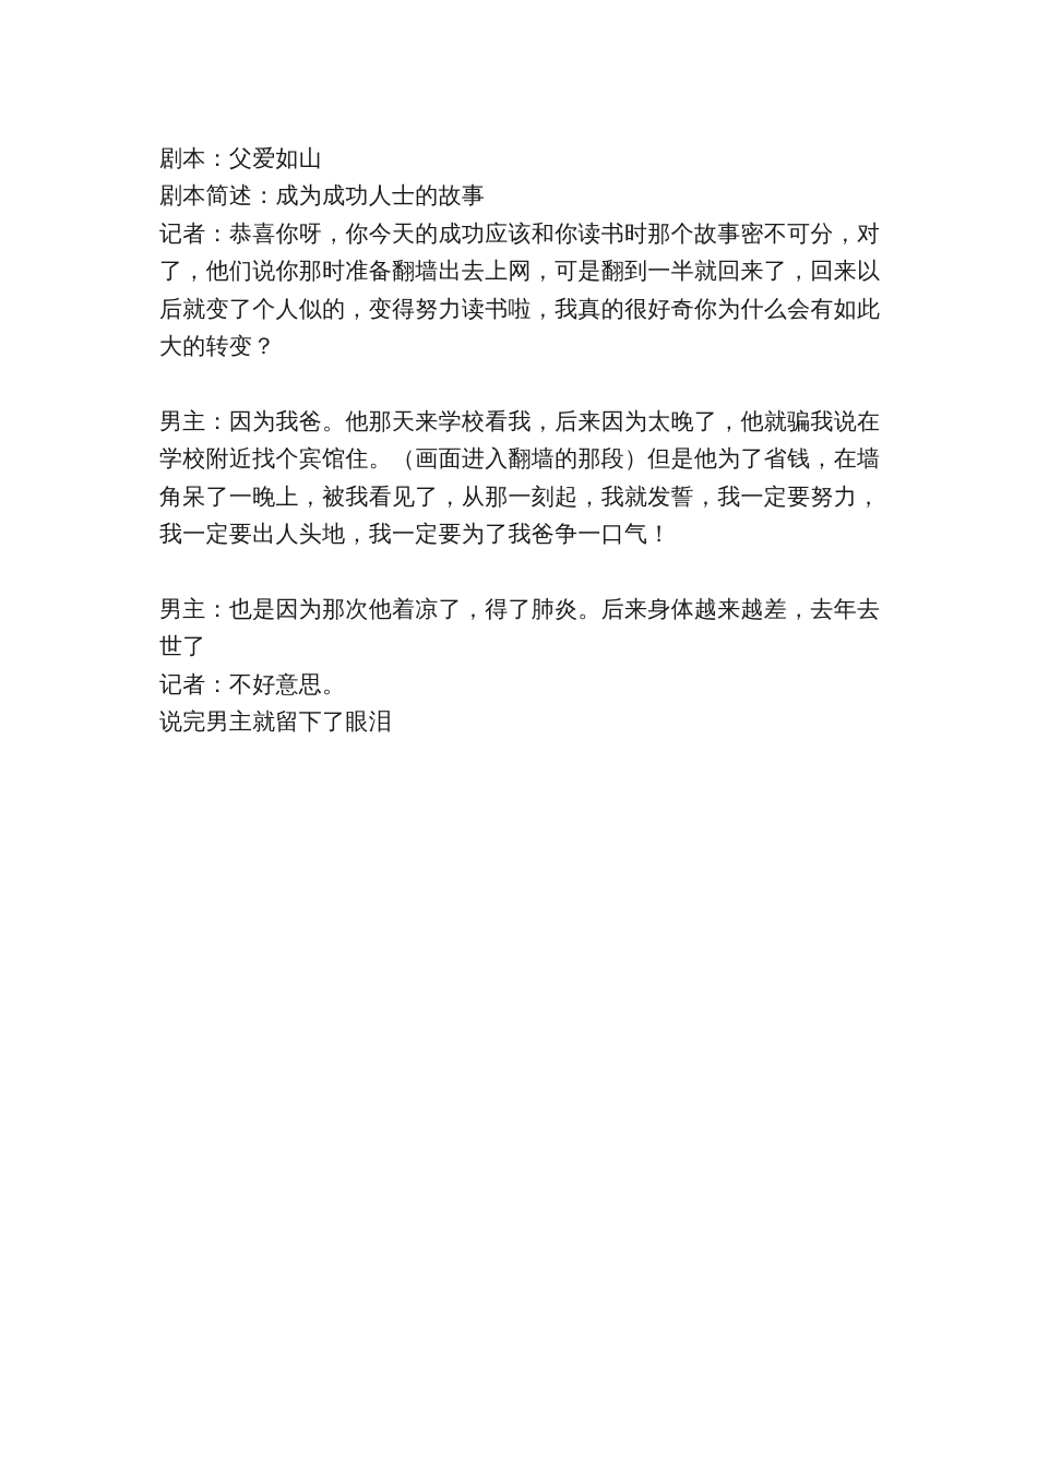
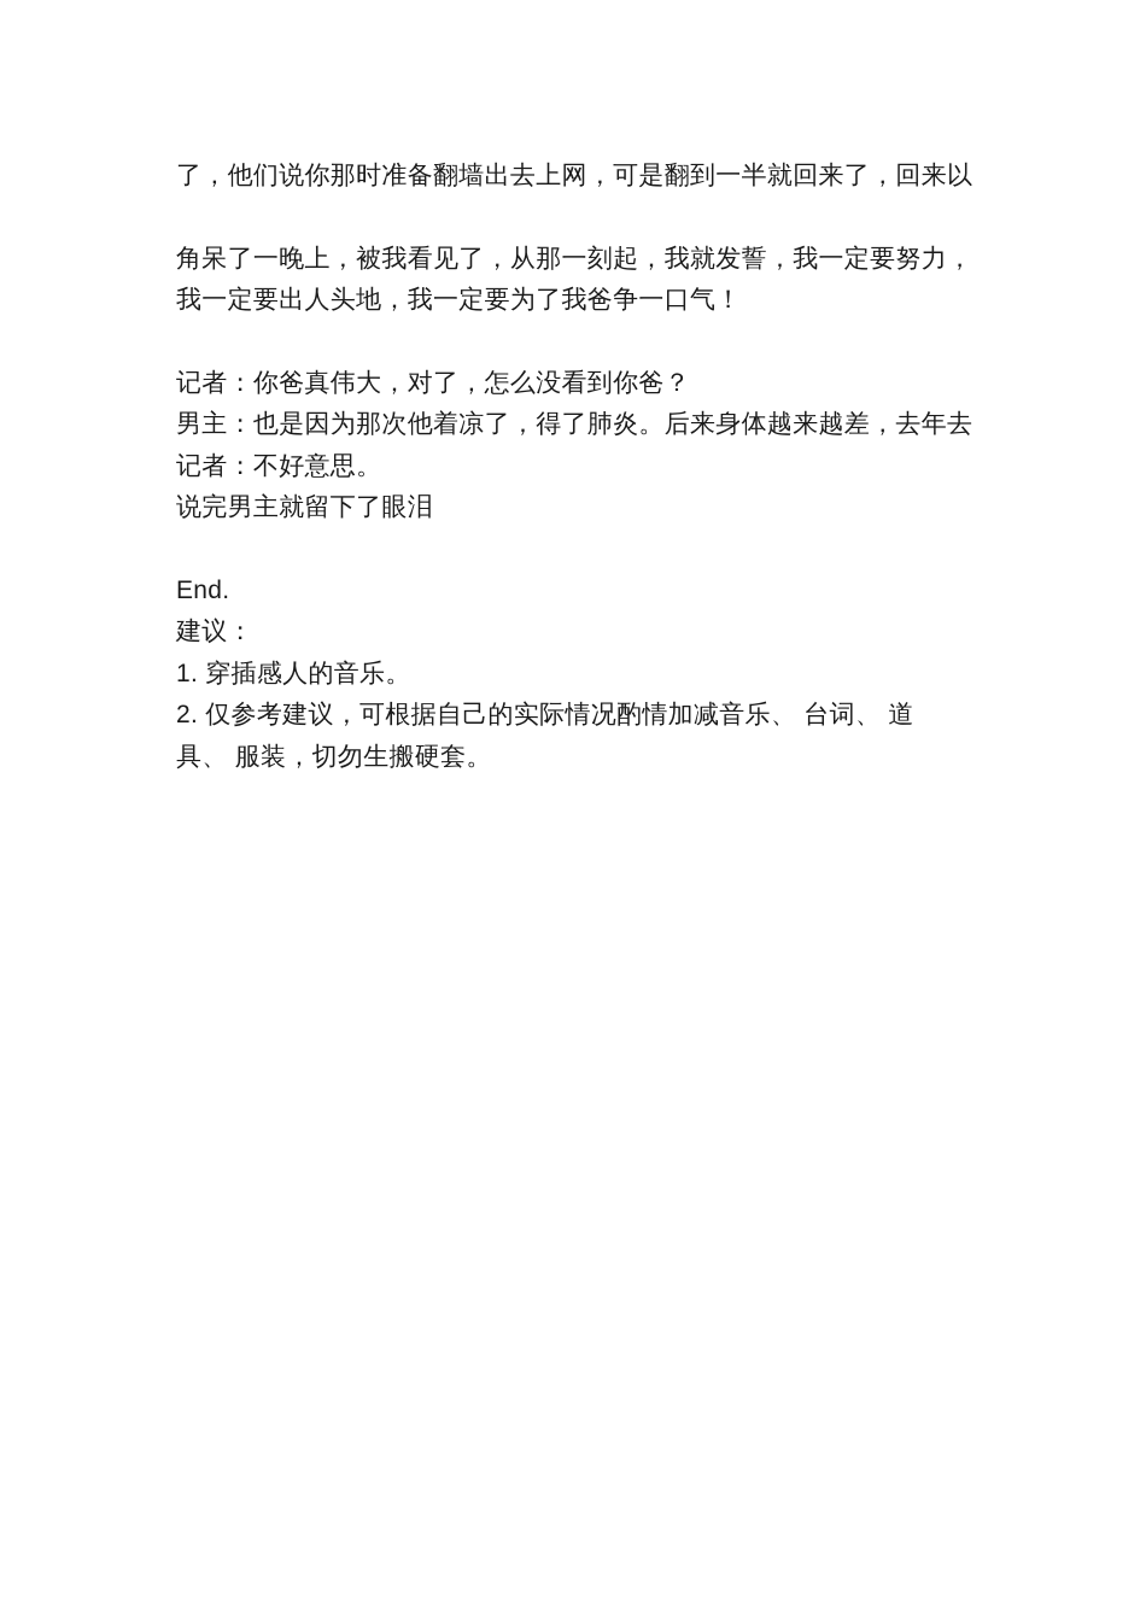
- 剧本：父爱如山
- 剧本简述：成为成功人士的故事
- 记者：恭喜你呀，你今天的成功应该和你读书时那个故事密不可分，对
  了，他们说你那时准备翻墙出去上网，可是翻到一半就回来了，回来以
- 后就变了个人似的，变得努力读书啦，我真的很好奇你为什么会有如此
- 大的转变？
- 男主：因为我爸。他那天来学校看我，后来因为太晚了，他就骗我说在
- 学校附近找个宾馆住。（画面进入翻墙的那段）但是他为了省钱，在墙
  角呆了一晚上，被我看见了，从那一刻起，我就发誓，我一定要努力，
  我一定要出人头地，我一定要为了我爸争一口气！
+ 记者：你爸真伟大，对了，怎么没看到你爸？
  男主：也是因为那次他着凉了，得了肺炎。后来身体越来越差，去年去
- 世了
  记者：不好意思。
  说完男主就留下了眼泪
+ End.
+ 建议：
+ 1. 穿插感人的音乐。
+ 2. 仅参考建议，可根据自己的实际情况酌情加减音乐、 台词、 道
+ 具、 服装，切勿生搬硬套。
